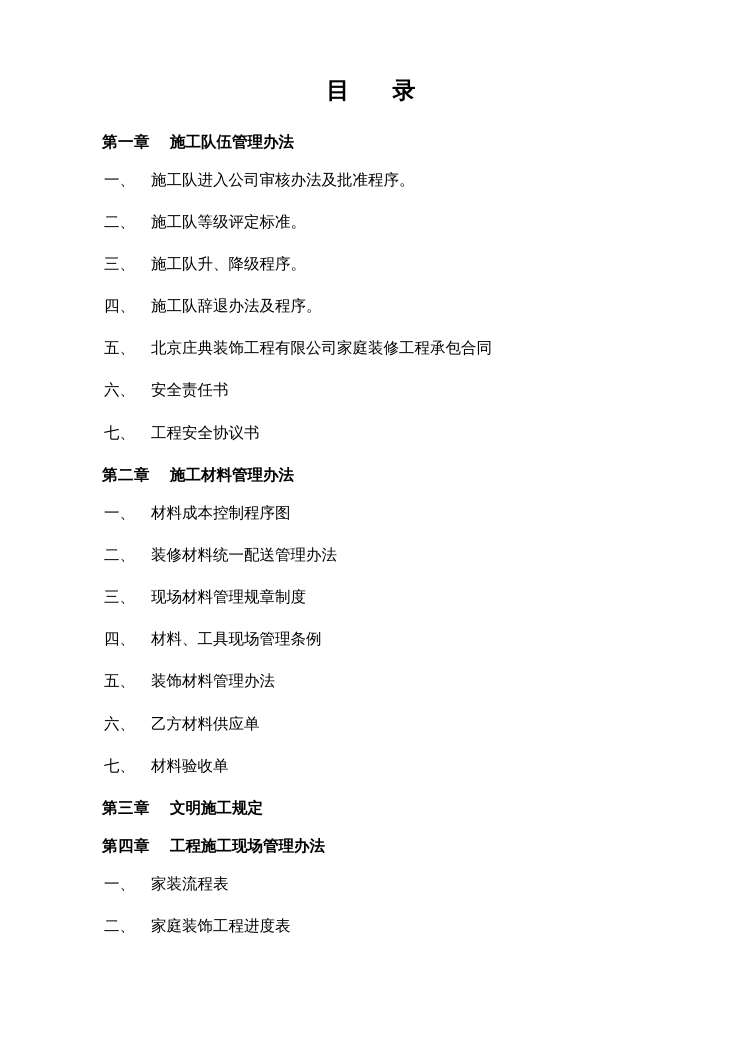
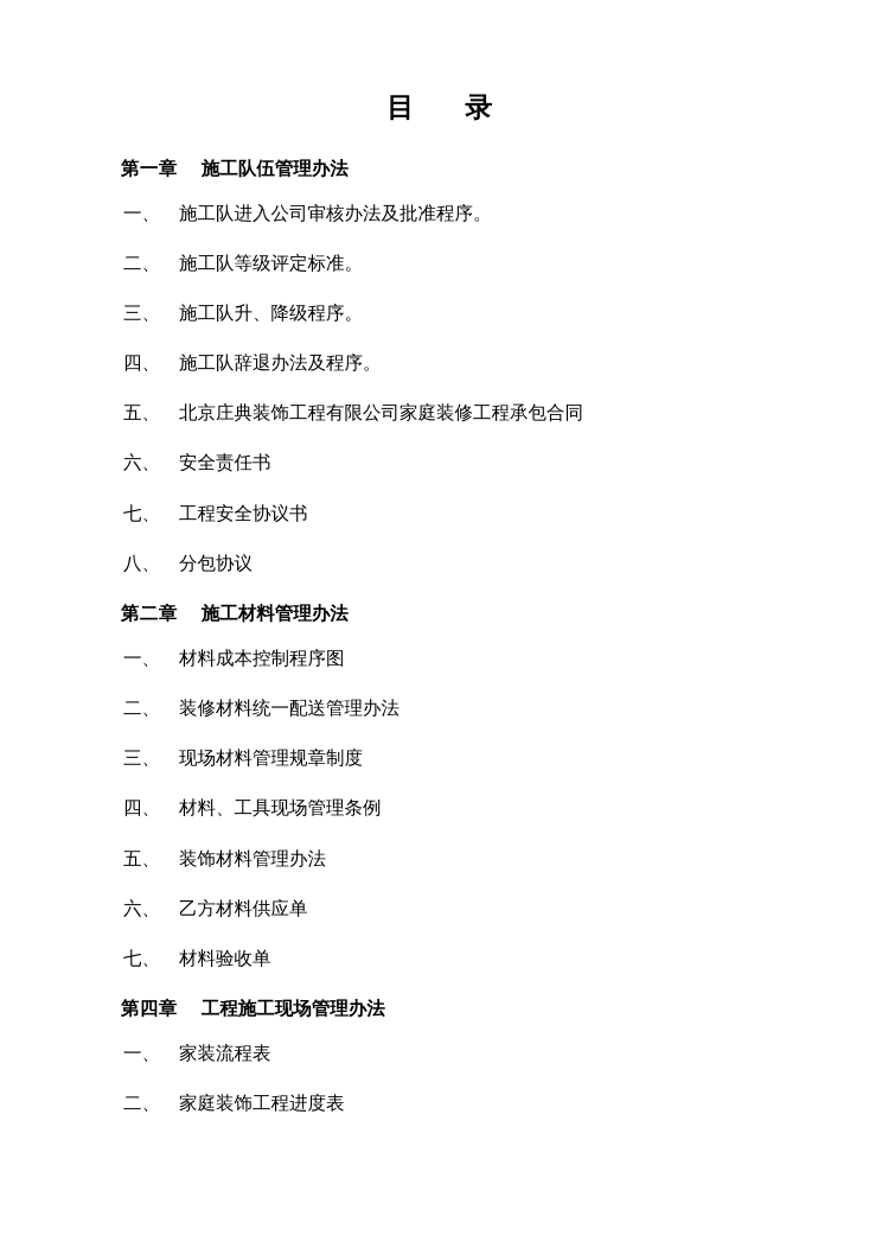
  目 录
  第一章 施工队伍管理办法
  一、 施工队进入公司审核办法及批准程序。
  二、 施工队等级评定标准。
  三、 施工队升、降级程序。
  四、 施工队辞退办法及程序。
  五、 北京庄典装饰工程有限公司家庭装修工程承包合同
  六、 安全责任书
  七、 工程安全协议书
+ 八、 分包协议
  第二章 施工材料管理办法
  一、 材料成本控制程序图
  二、 装修材料统一配送管理办法
  三、 现场材料管理规章制度
  四、 材料、工具现场管理条例
  五、 装饰材料管理办法
  六、 乙方材料供应单
  七、 材料验收单
- 第三章 文明施工规定
  第四章 工程施工现场管理办法
  一、 家装流程表
  二、 家庭装饰工程进度表
